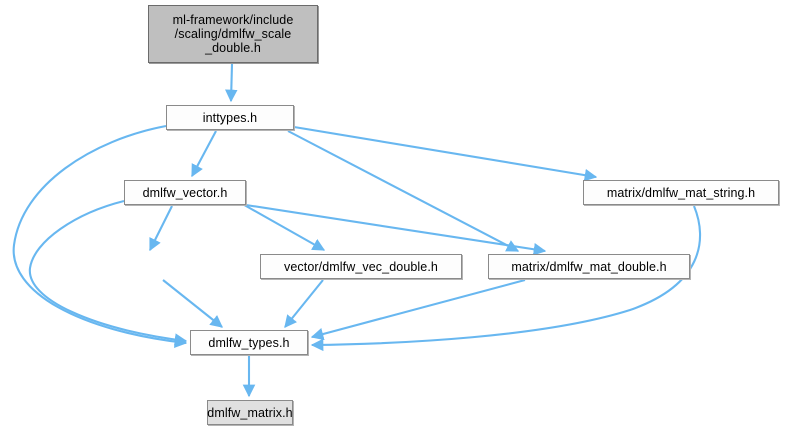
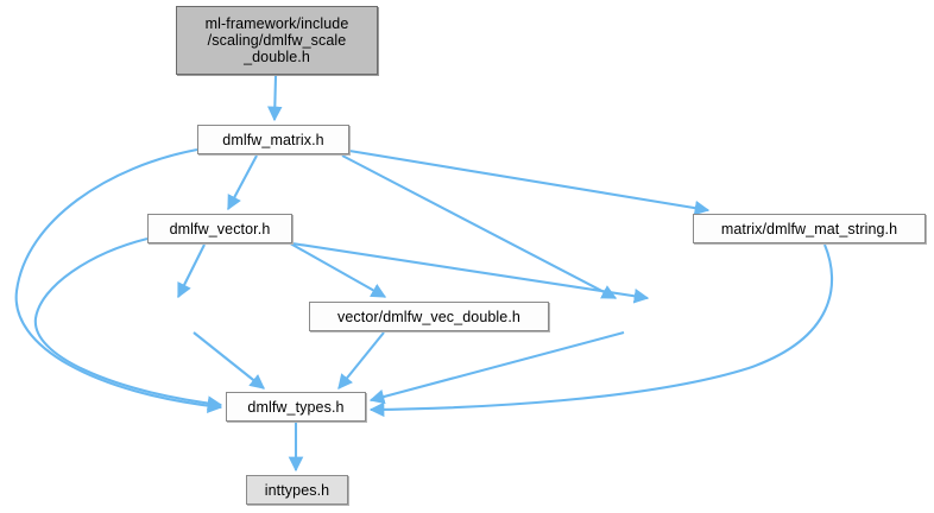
  ml-framework/include
  /scaling/dmlfw_scale
  _double.h
- inttypes.h
+ dmlfw_matrix.h
  dmlfw_vector.h
  matrix/dmlfw_mat_string.h
  vector/dmlfw_vec_double.h
- matrix/dmlfw_mat_double.h
  dmlfw_types.h
- dmlfw_matrix.h
+ inttypes.h
